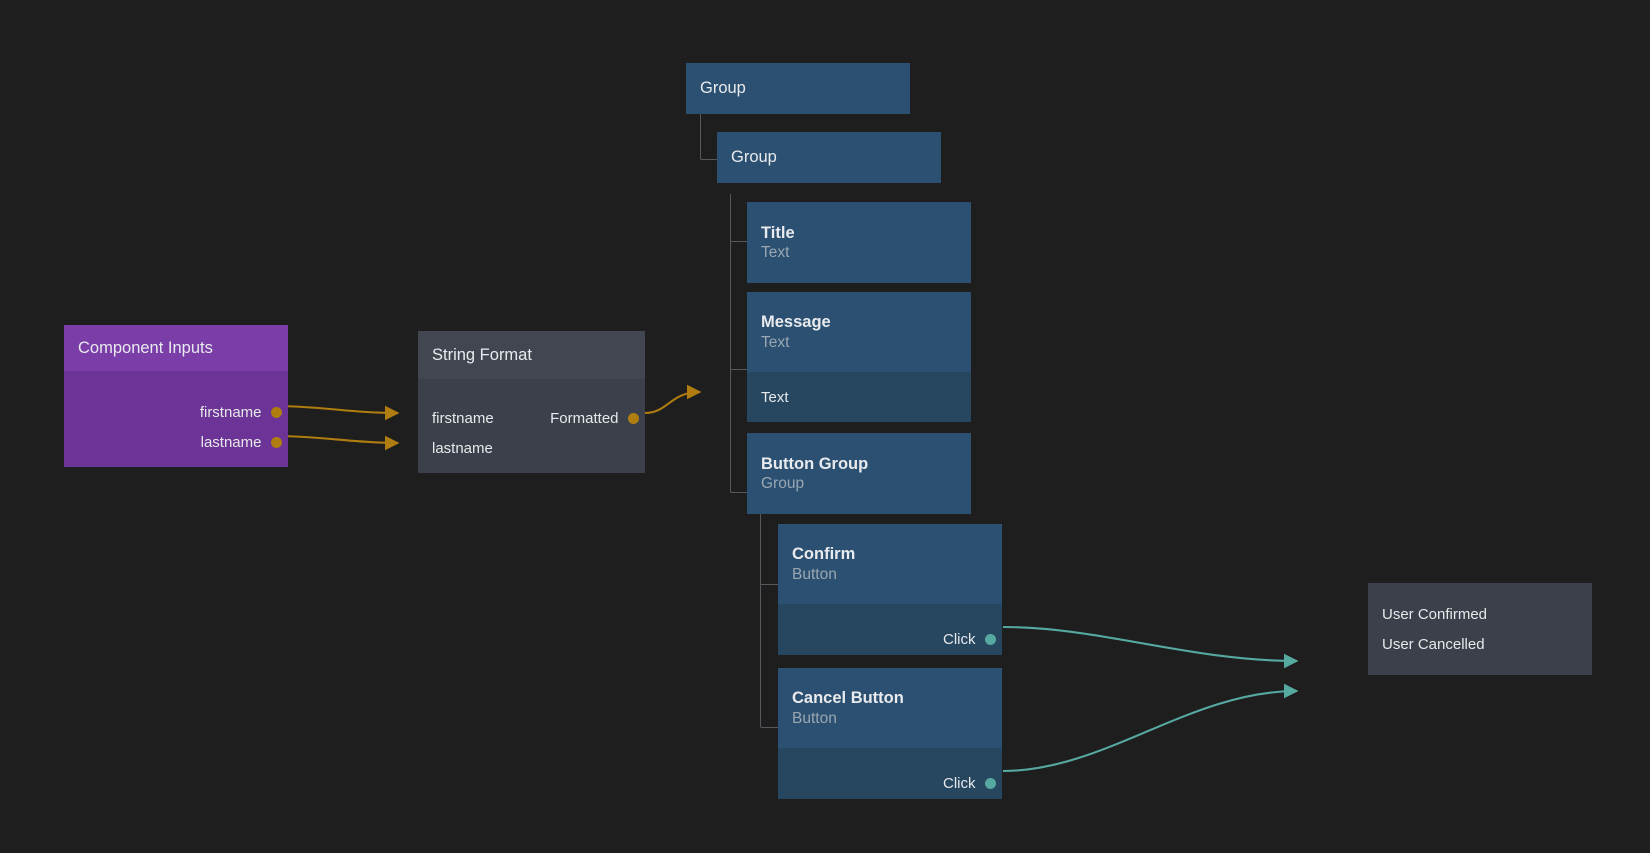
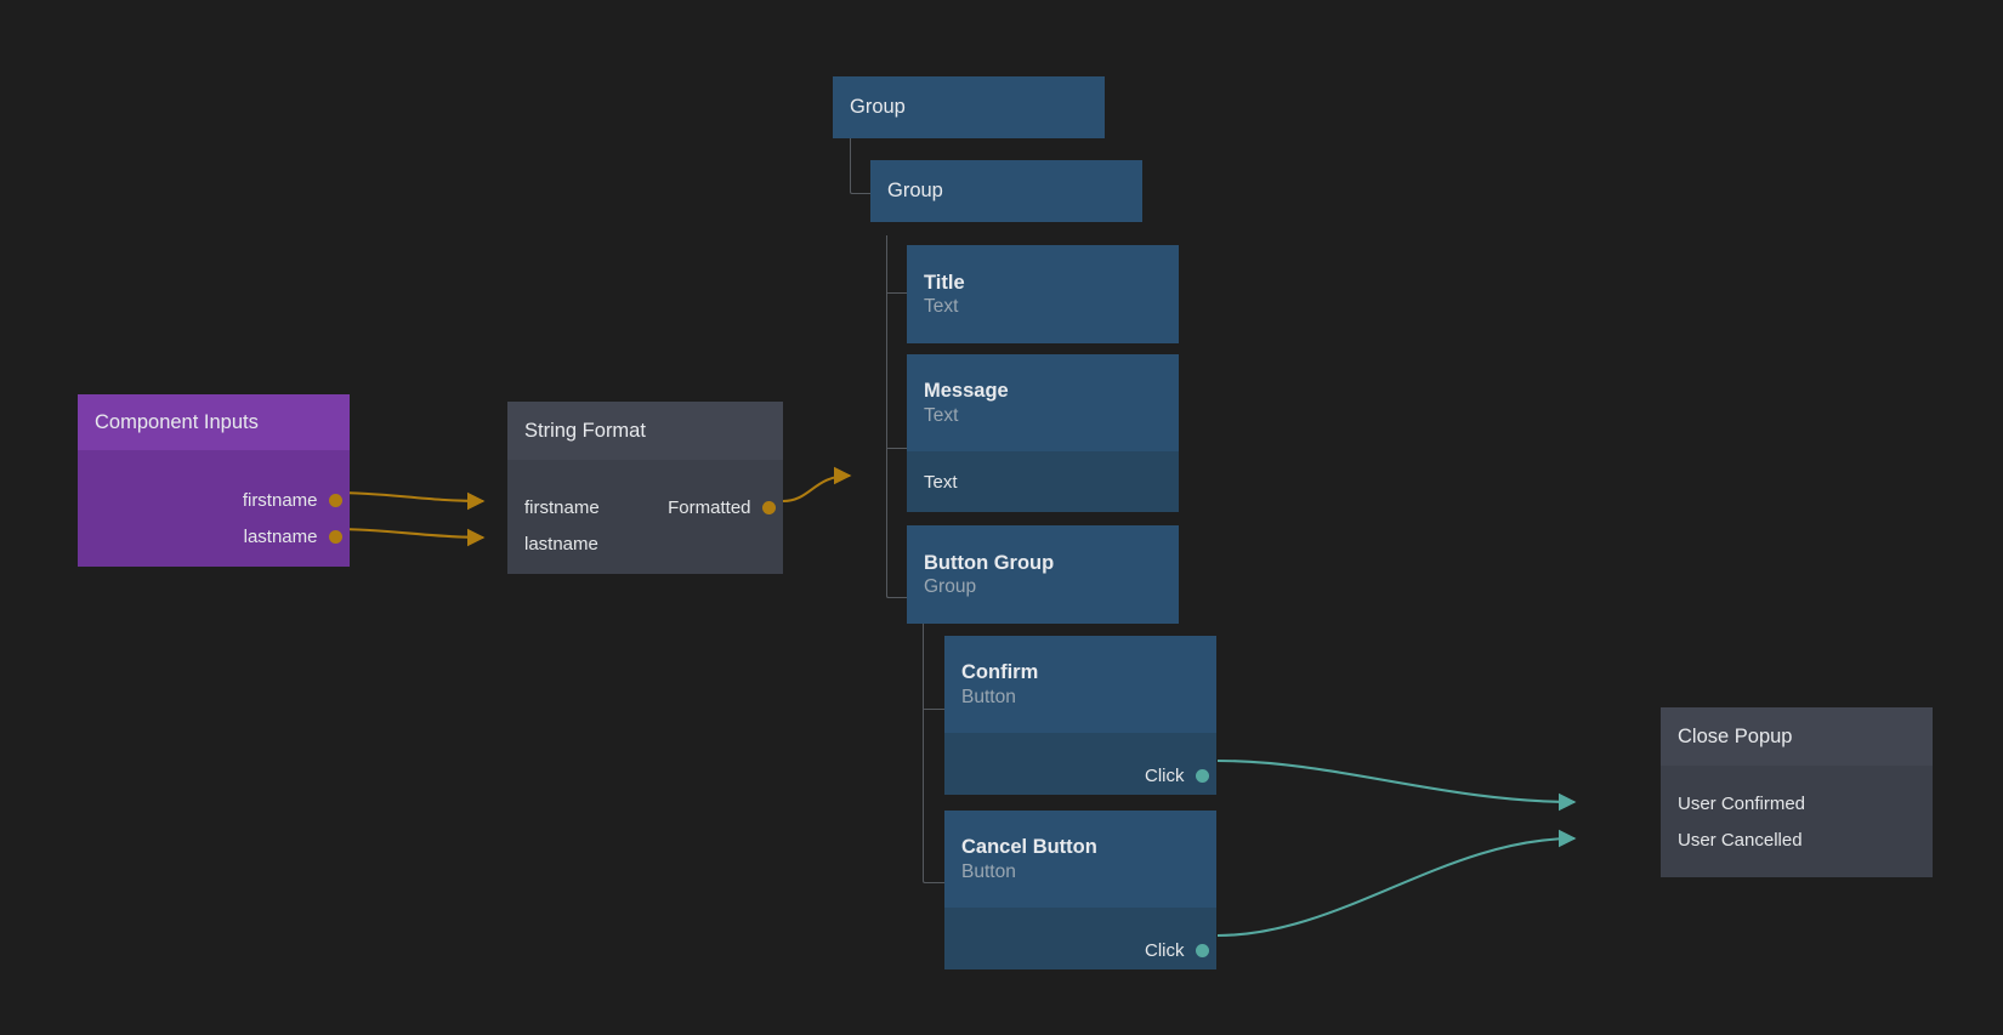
  Component Inputs
  firstname
  lastname
  String Format
  firstname
  lastname
  Formatted
  Group
  Group
  Title
  Text
  Message
  Text
  Text
  Button Group
  Group
  Confirm
  Button
  Click
  Cancel Button
  Button
  Click
+ Close Popup
  User Confirmed
  User Cancelled
